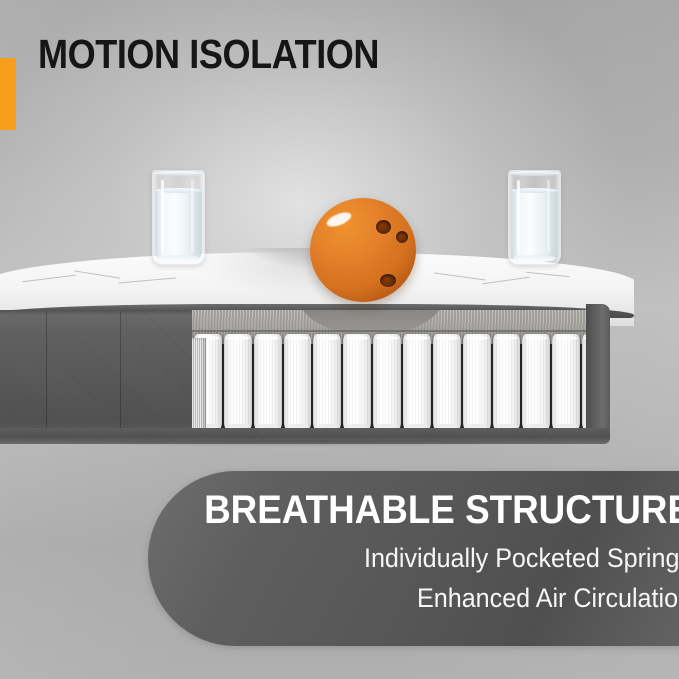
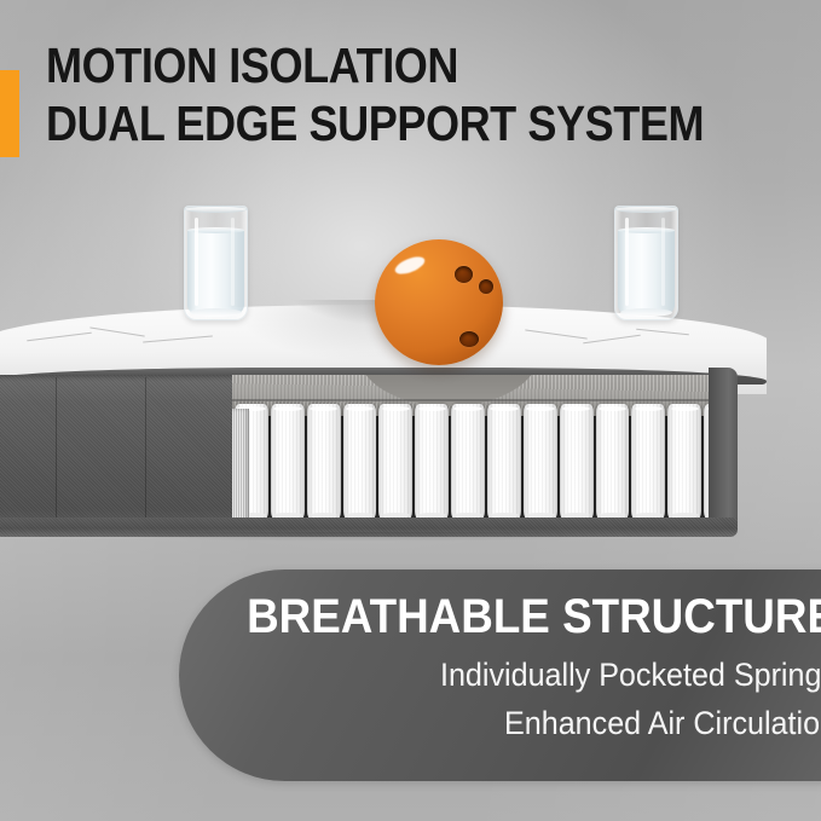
  MOTION ISOLATION
+ DUAL EDGE SUPPORT SYSTEM
  BREATHABLE STRUCTUR
  Individually Pocketed Spring
  Enhanced Air Circulatio
